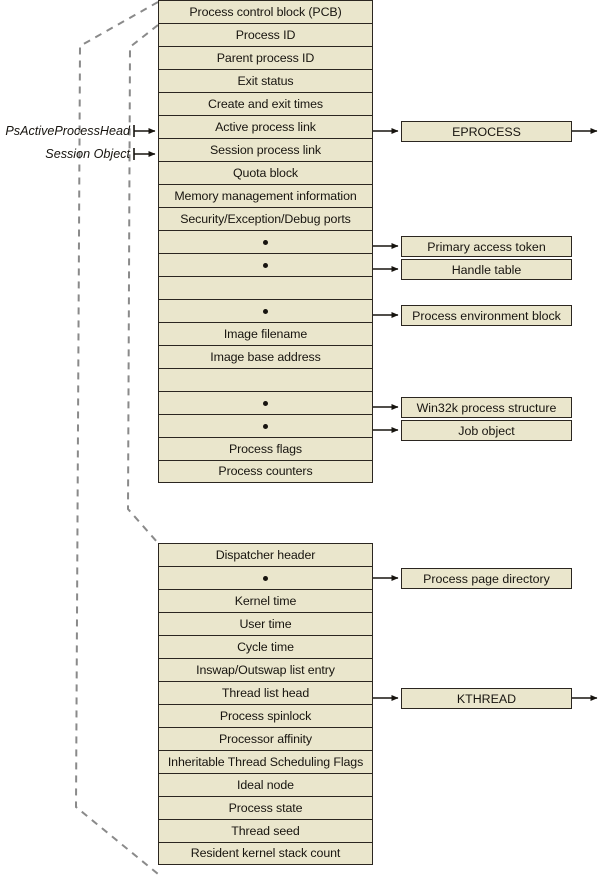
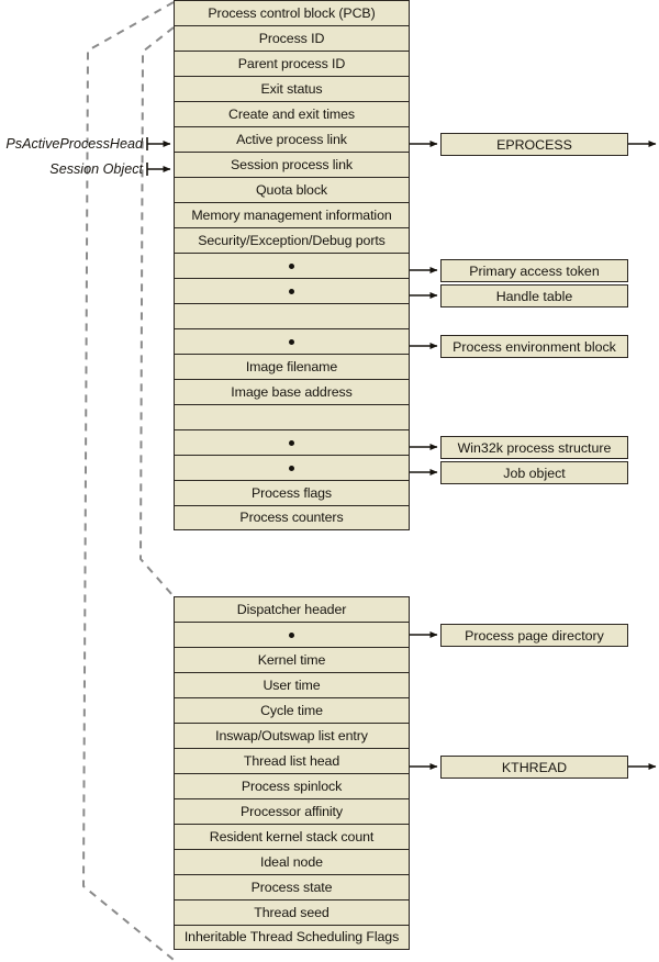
  PsActiveProcessHead
  Session Object
  Process control block (PCB)
  Process ID
  Parent process ID
  Exit status
  Create and exit times
  Active process link
  Session process link
  Quota block
  Memory management information
  Security/Exception/Debug ports
  Image filename
  Image base address
  Process flags
  Process counters
  Dispatcher header
  Kernel time
  User time
  Cycle time
  Inswap/Outswap list entry
  Thread list head
  Process spinlock
  Processor affinity
- Inheritable Thread Scheduling Flags
+ Resident kernel stack count
  Ideal node
  Process state
  Thread seed
- Resident kernel stack count
+ Inheritable Thread Scheduling Flags
  EPROCESS
  Primary access token
  Handle table
  Process environment block
  Win32k process structure
  Job object
  Process page directory
  KTHREAD
